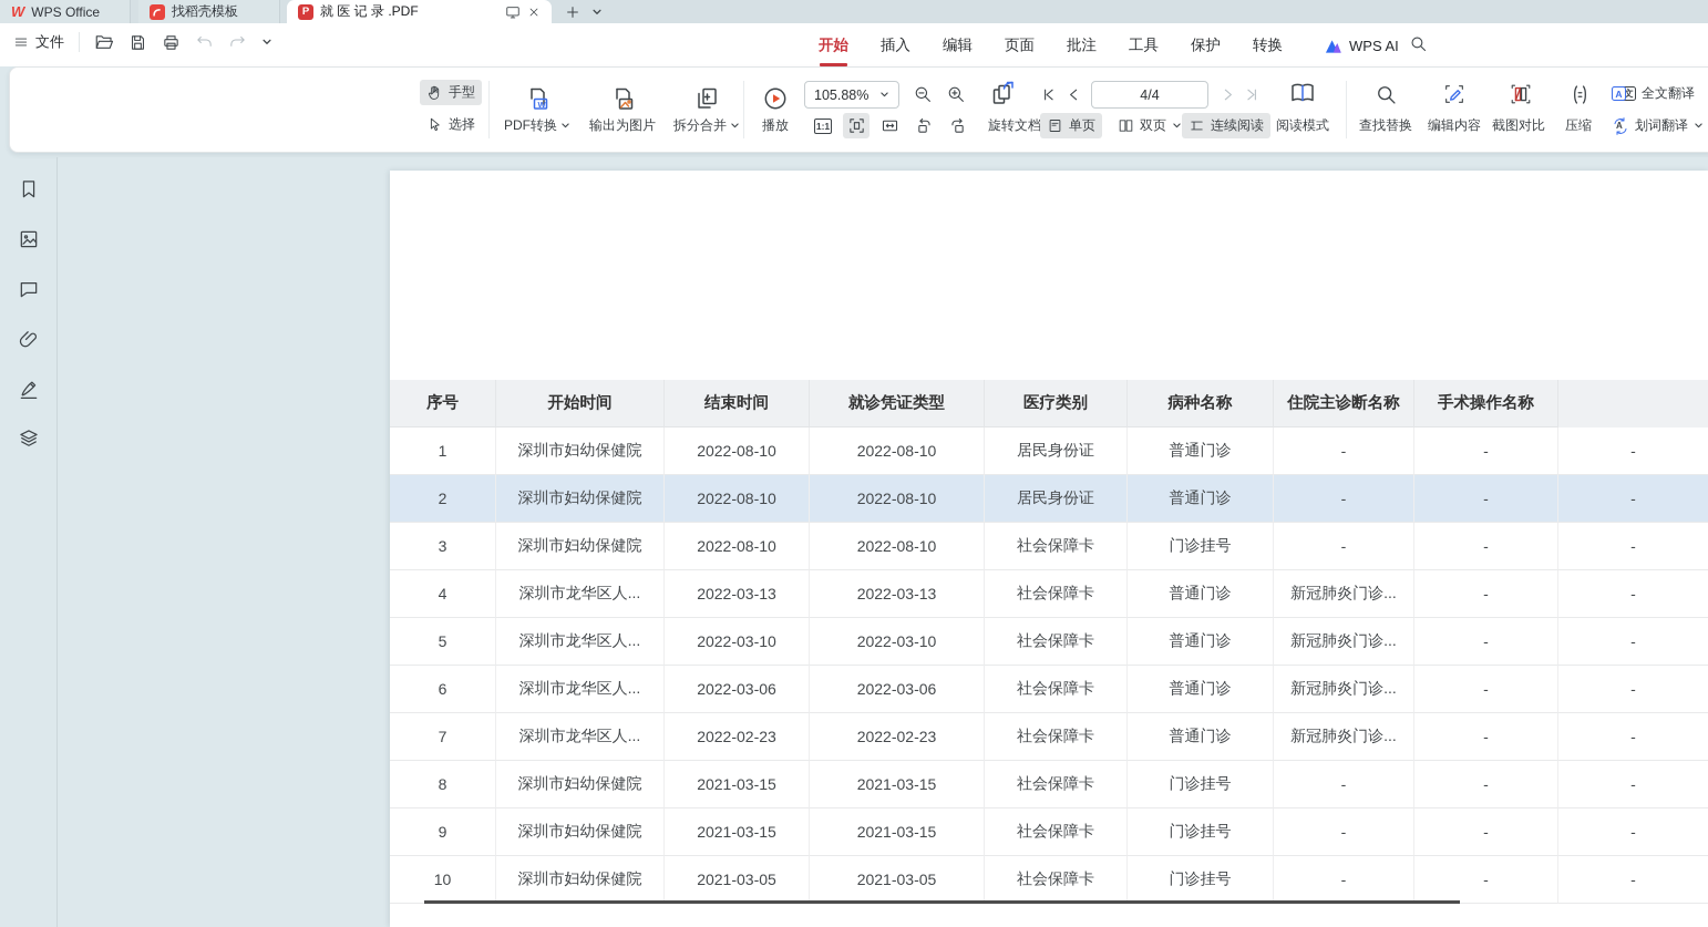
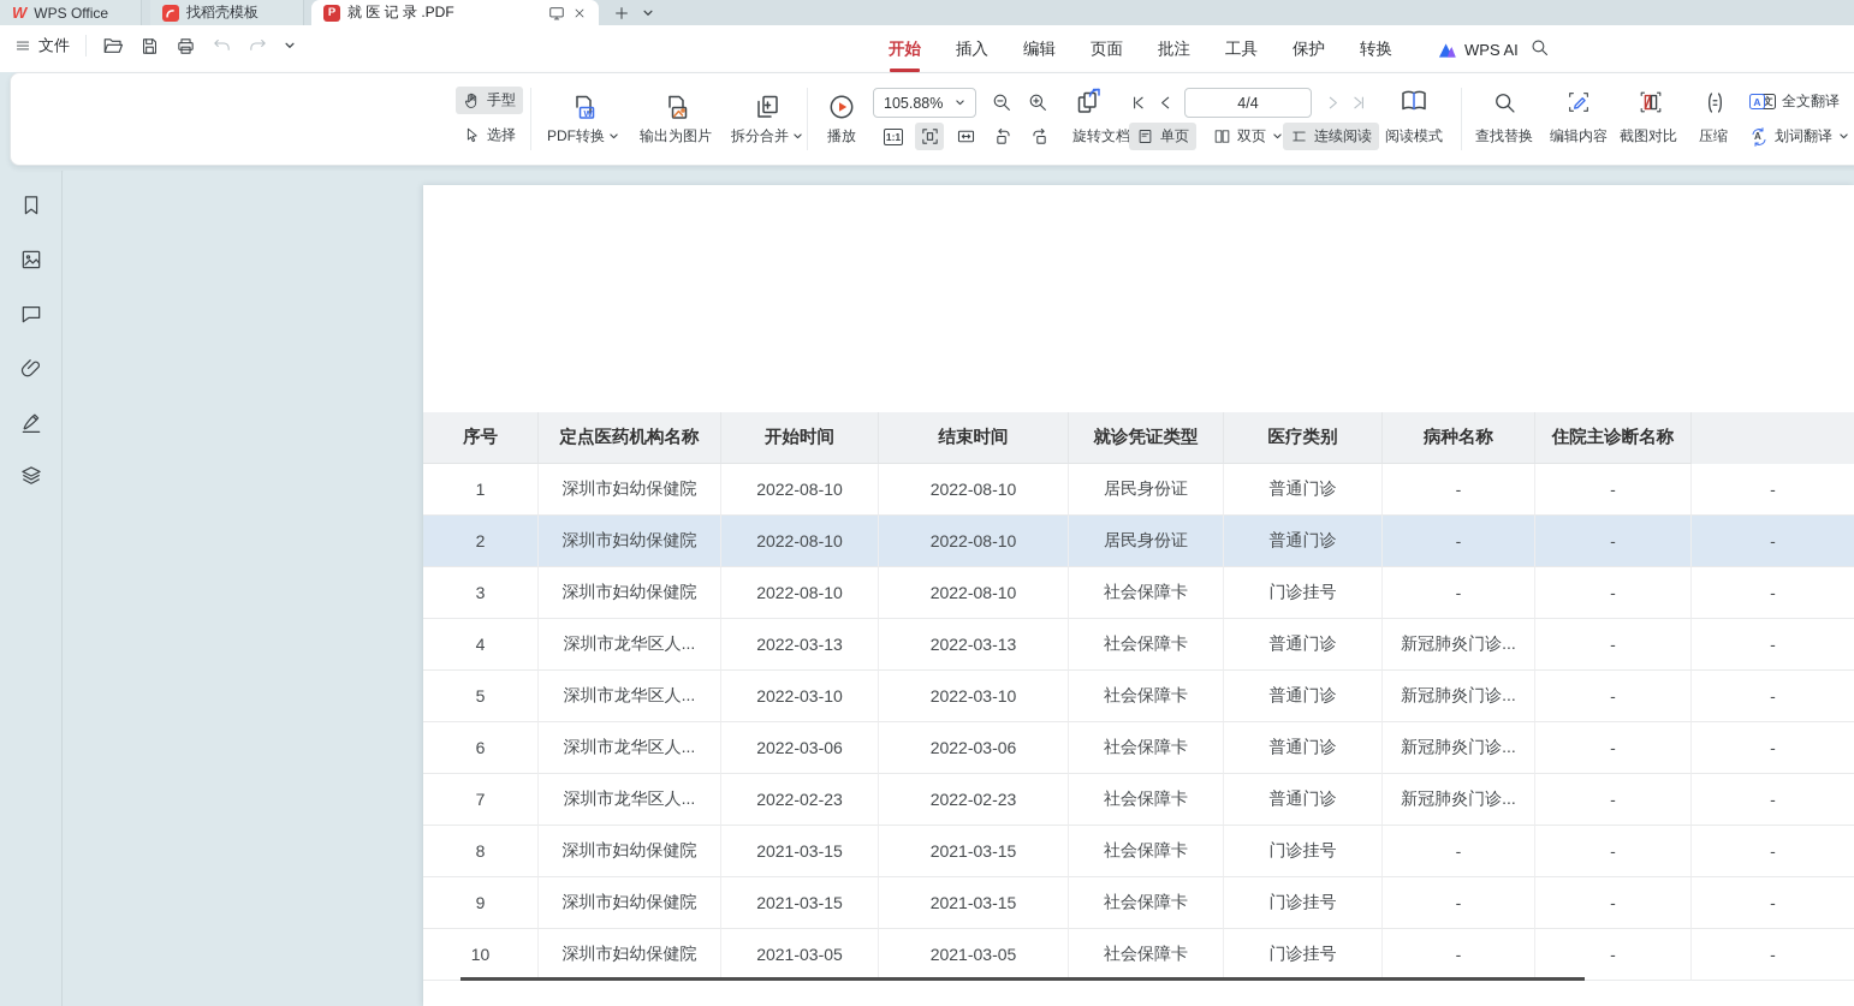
  W
  WPS Office
  找稻壳模板
  P
  就 医 记 录 .PDF
  文件
  开始
  插入
  编辑
  页面
  批注
  工具
  保护
  转换
  WPS AI
  手型
  选择
  W
  PDF转换
  输出为图片
  拆分合并
  播放
  105.88%
  1:1
  旋转文档
  4/4
  单页
  双页
  连续阅读
  阅读模式
  查找替换
  编辑内容
  截图对比
  压缩
  A
  文
  全文翻译
  A
  划词翻译
  序号
+ 定点医药机构名称
  开始时间
  结束时间
  就诊凭证类型
  医疗类别
  病种名称
  住院主诊断名称
- 手术操作名称
  1
  深圳市妇幼保健院
  2022-08-10
  2022-08-10
  居民身份证
  普通门诊
  -
  -
  -
  2
  深圳市妇幼保健院
  2022-08-10
  2022-08-10
  居民身份证
  普通门诊
  -
  -
  -
  3
  深圳市妇幼保健院
  2022-08-10
  2022-08-10
  社会保障卡
  门诊挂号
  -
  -
  -
  4
  深圳市龙华区人...
  2022-03-13
  2022-03-13
  社会保障卡
  普通门诊
  新冠肺炎门诊...
  -
  -
  5
  深圳市龙华区人...
  2022-03-10
  2022-03-10
  社会保障卡
  普通门诊
  新冠肺炎门诊...
  -
  -
  6
  深圳市龙华区人...
  2022-03-06
  2022-03-06
  社会保障卡
  普通门诊
  新冠肺炎门诊...
  -
  -
  7
  深圳市龙华区人...
  2022-02-23
  2022-02-23
  社会保障卡
  普通门诊
  新冠肺炎门诊...
  -
  -
  8
  深圳市妇幼保健院
  2021-03-15
  2021-03-15
  社会保障卡
  门诊挂号
  -
  -
  -
  9
  深圳市妇幼保健院
  2021-03-15
  2021-03-15
  社会保障卡
  门诊挂号
  -
  -
  -
  10
  深圳市妇幼保健院
  2021-03-05
  2021-03-05
  社会保障卡
  门诊挂号
  -
  -
  -
